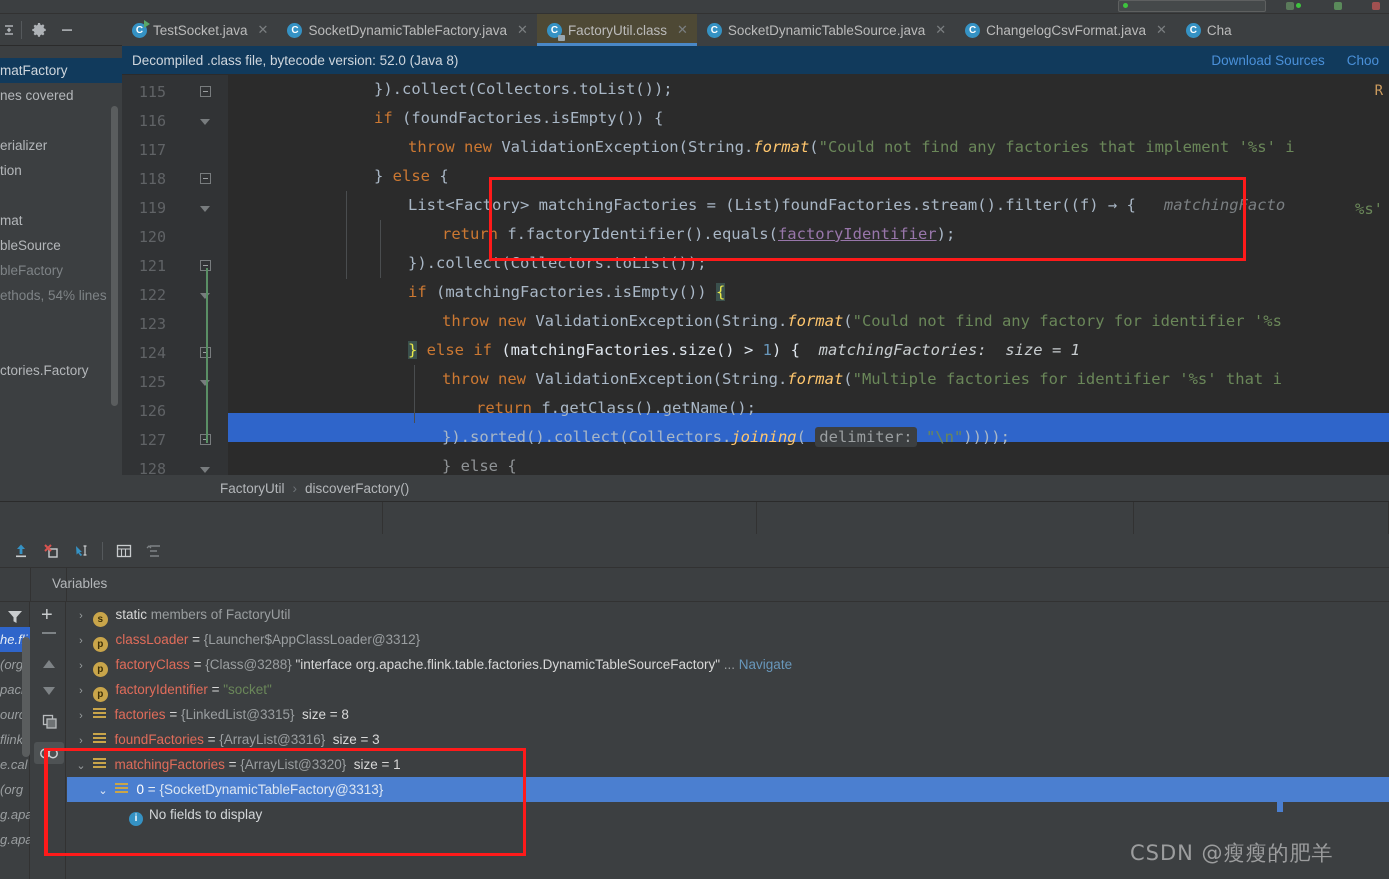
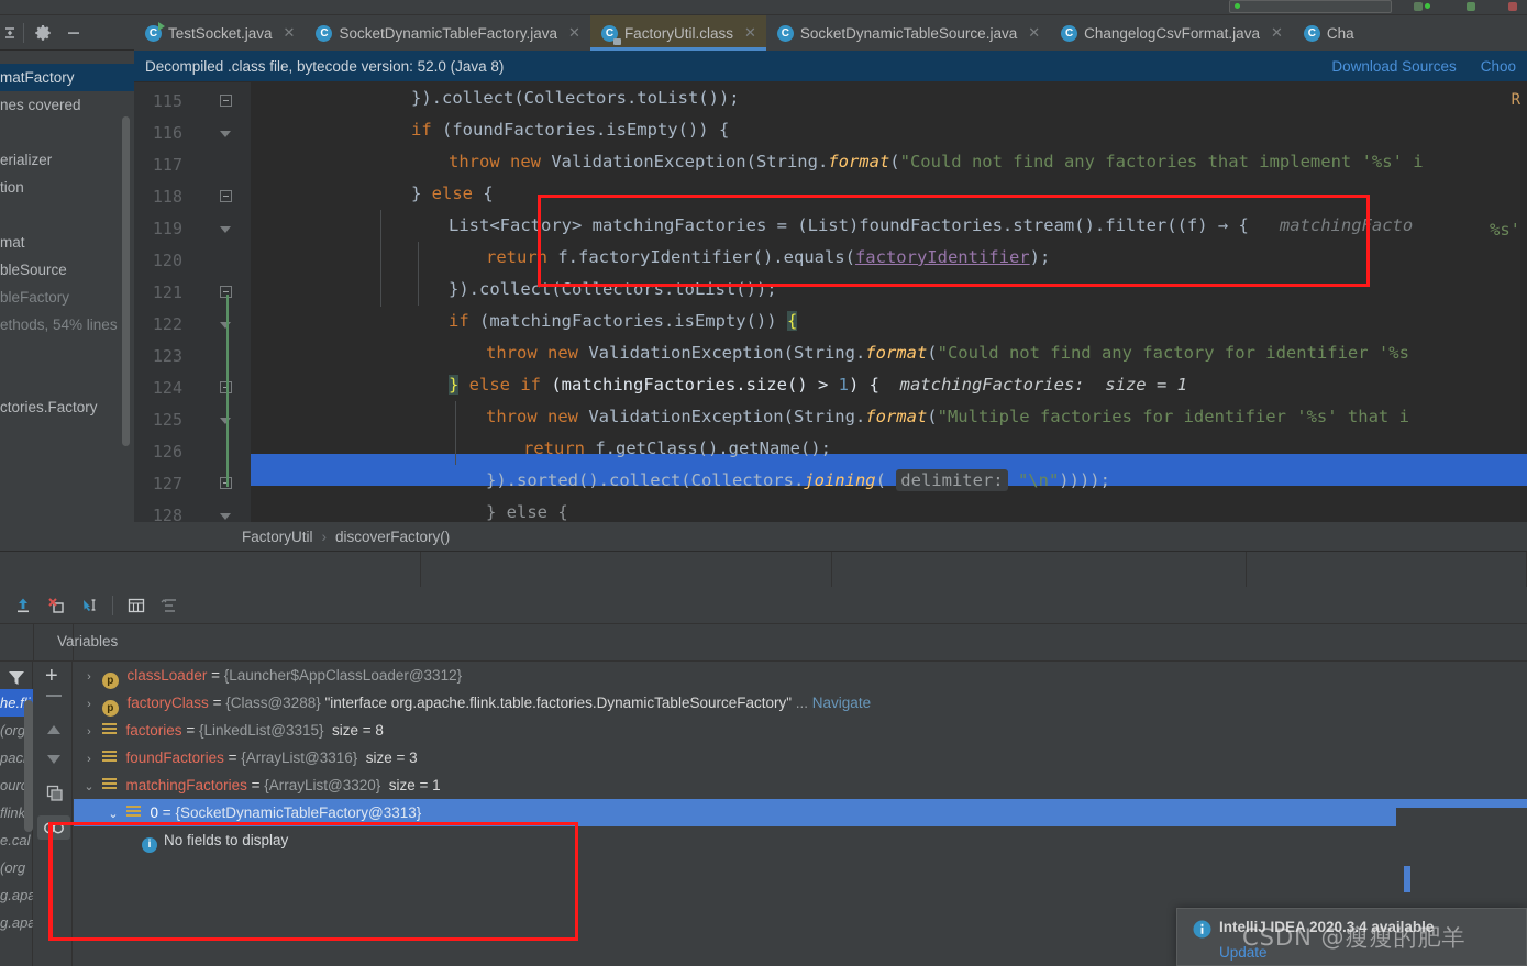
  C
  TestSocket.java
  ✕
  C
  SocketDynamicTableFactory.java
  ✕
  C
  FactoryUtil.class
  ✕
  C
  SocketDynamicTableSource.java
  ✕
  C
  ChangelogCsvFormat.java
  ✕
  C
  Cha
  Decompiled .class file, bytecode version: 52.0 (Java 8)
  Download Sources
  Choo
  matFactory
  nes covered
  erializer
  tion
  mat
  bleSource
  bleFactory
  ethods, 54% lines
  ctories.Factory
  115
  116
  117
  118
  119
  120
  121
  122
  123
  124
  125
  126
  127
  128
  }).collect(Collectors.toList());
  if (foundFactories.isEmpty()) {
  throw new ValidationException(String.format("Could not find any factories that implement '%s' i
  } else {
  List<Factory> matchingFactories = (List)foundFactories.stream().filter((f) → { matchingFacto
  return f.factoryIdentifier().equals(factoryIdentifier);
  }).collect(Collectors.toList());
  if (matchingFactories.isEmpty()) {
  throw new ValidationException(String.format("Could not find any factory for identifier '%s
  } else if (matchingFactories.size() > 1) { matchingFactories: size = 1
  throw new ValidationException(String.format("Multiple factories for identifier '%s' that i
  return f.getClass().getName();
  }).sorted().collect(Collectors.joining( delimiter: "\n"))));
  } else {
  R
  %s'
  FactoryUtil
  ›
  discoverFactory()
  Variables
  (org
  flink
  e.cal
  (org
  g.apa
  g.apa
  +
- › s static members of FactoryUtil
  › p classLoader = {Launcher$AppClassLoader@3312}
  › p factoryClass = {Class@3288} "interface org.apache.flink.table.factories.DynamicTableSourceFactory" ... Navigate
- › p factoryIdentifier = "socket"
  › factories = {LinkedList@3315} size = 8
  › foundFactories = {ArrayList@3316} size = 3
  ⌄ matchingFactories = {ArrayList@3320} size = 1
  ⌄ 0 = {SocketDynamicTableFactory@3313}
  i No fields to display
+ IntelliJ IDEA 2020.3.4 available
+ Update
  CSDN @瘦瘦的肥羊
